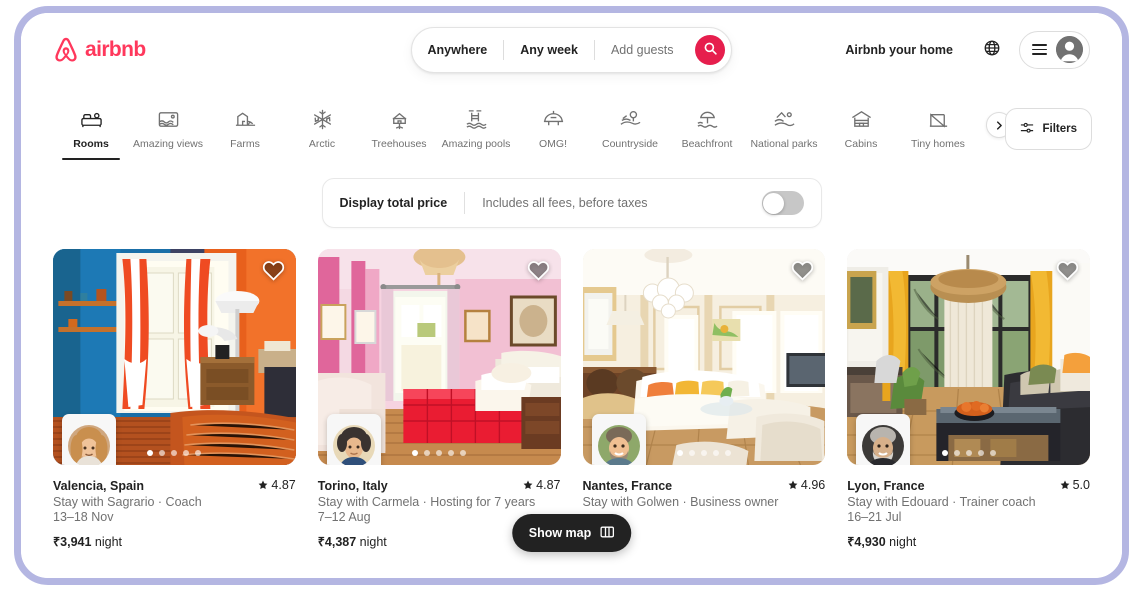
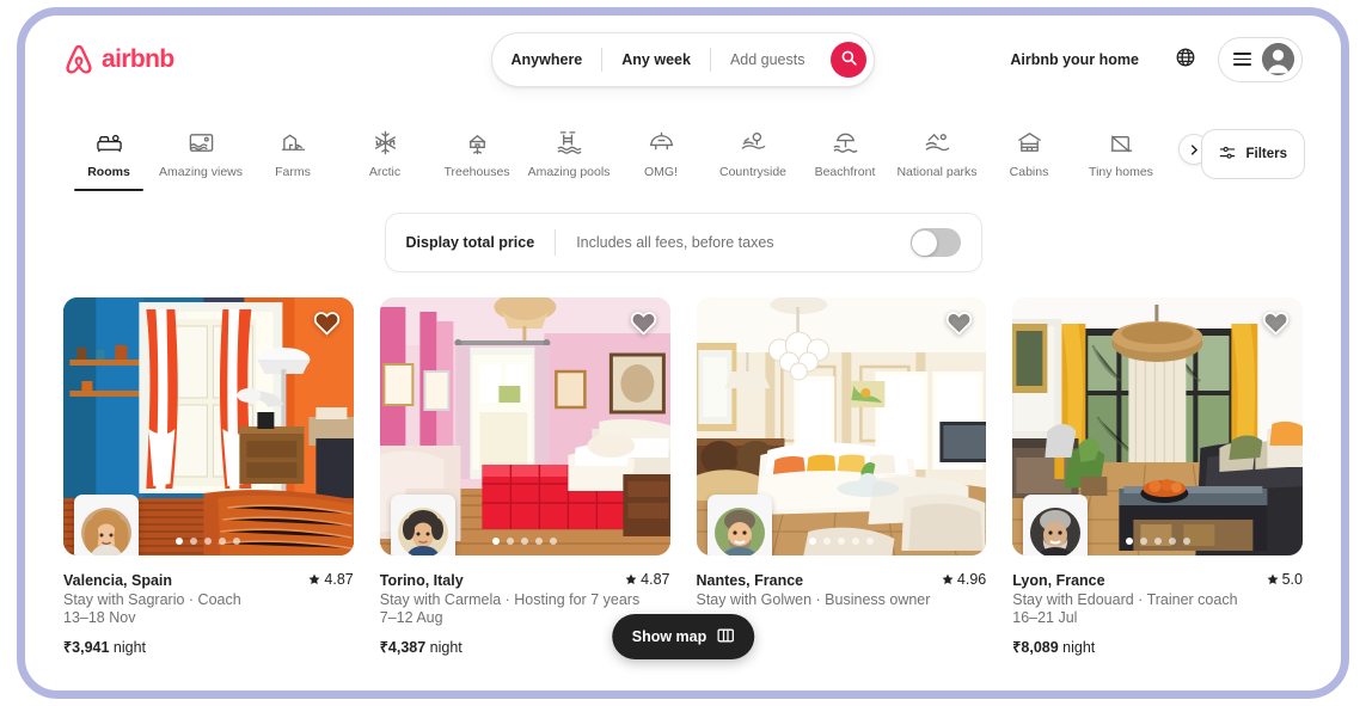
  airbnb
  Anywhere
  Any week
  Add guests
  Airbnb your home
  Rooms
  Amazing views
  Farms
  Arctic
  Treehouses
  Amazing pools
  OMG!
  Countryside
  Beachfront
  National parks
  Cabins
  Tiny homes
  Filters
  Display total price
  Includes all fees, before taxes
  Valencia, Spain
  4.87
  Stay with Sagrario · Coach
  13–18 Nov
  ₹3,941 night
  Torino, Italy
  4.87
  Stay with Carmela · Hosting for 7 years
  7–12 Aug
  ₹4,387 night
  Nantes, France
  4.96
  Stay with Golwen · Business owner
  Lyon, France
  5.0
  Stay with Edouard · Trainer coach
  16–21 Jul
- ₹4,930 night
+ ₹8,089 night
  Show map
